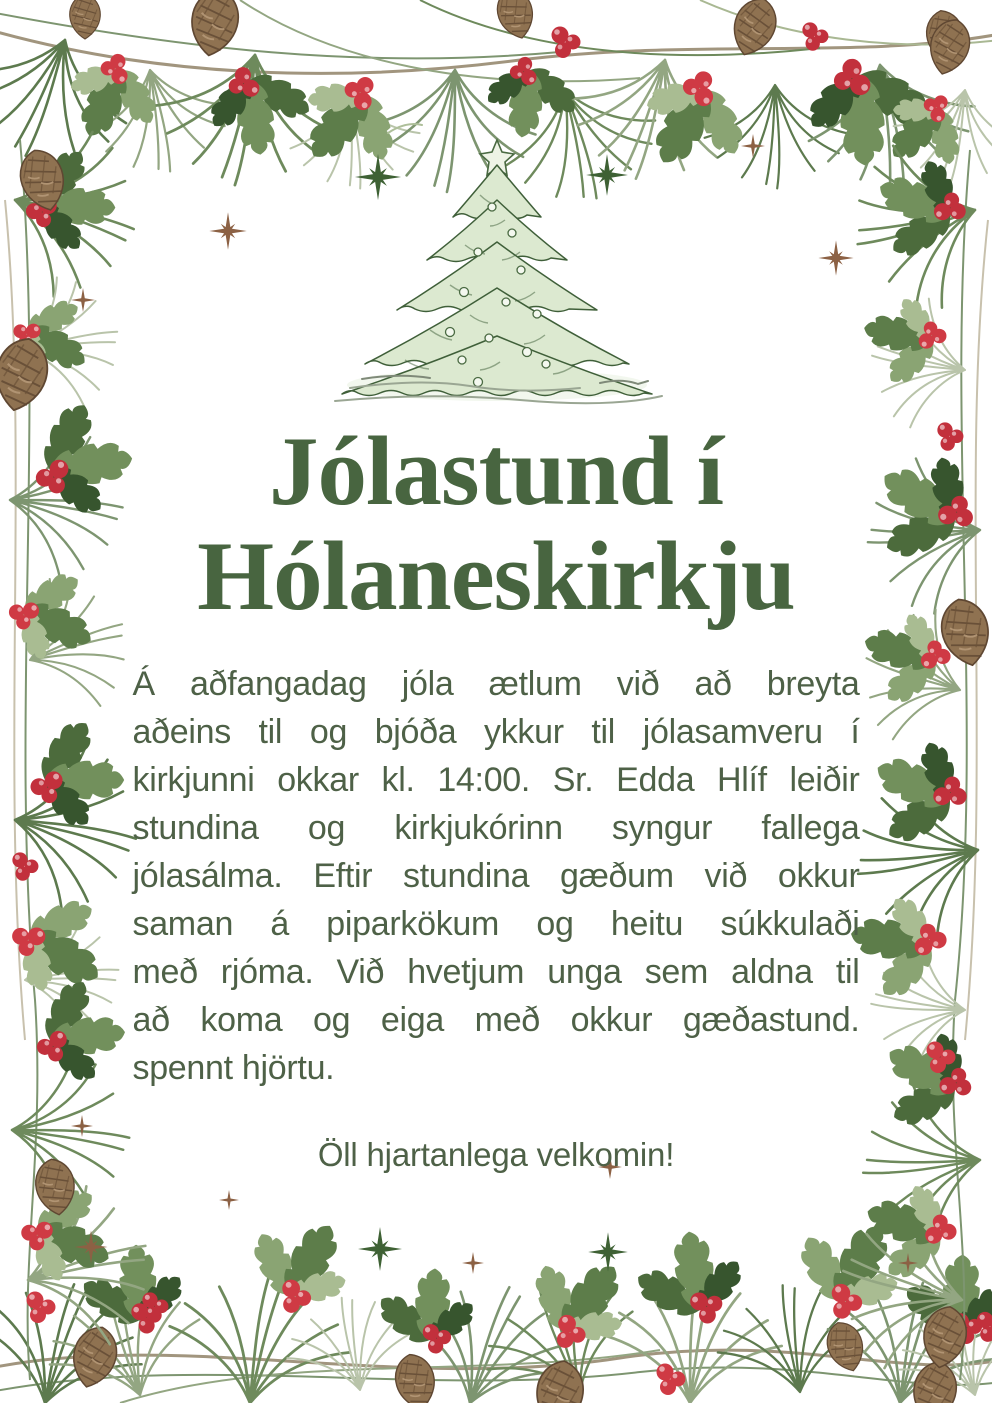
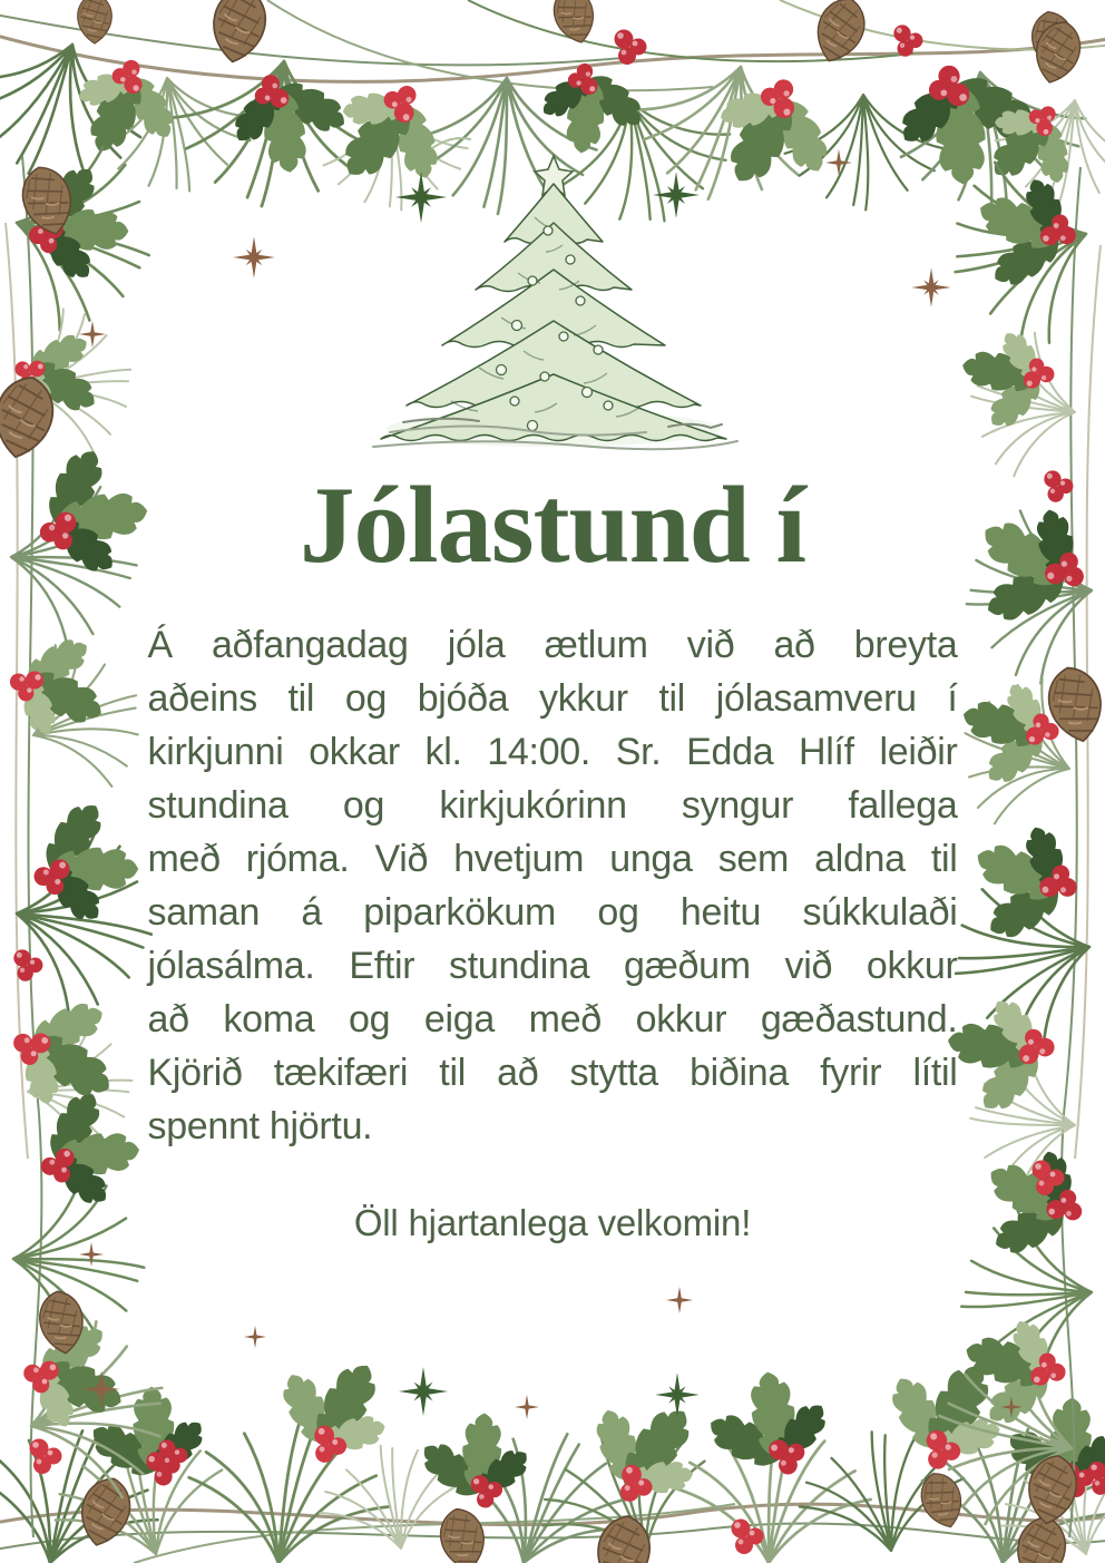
  Jólastund í
- Hólaneskirkju
  Á aðfangadag jóla ætlum við að breyta
  aðeins til og bjóða ykkur til jólasamveru í
  kirkjunni okkar kl. 14:00. Sr. Edda Hlíf leiðir
  stundina og kirkjukórinn syngur fallega
- jólasálma. Eftir stundina gæðum við okkur
+ með rjóma. Við hvetjum unga sem aldna til
  saman á piparkökum og heitu súkkulaði
- með rjóma. Við hvetjum unga sem aldna til
+ jólasálma. Eftir stundina gæðum við okkur
  að koma og eiga með okkur gæðastund.
+ Kjörið tækifæri til að stytta biðina fyrir lítil
  spennt hjörtu.
  Öll hjartanlega velkomin!
